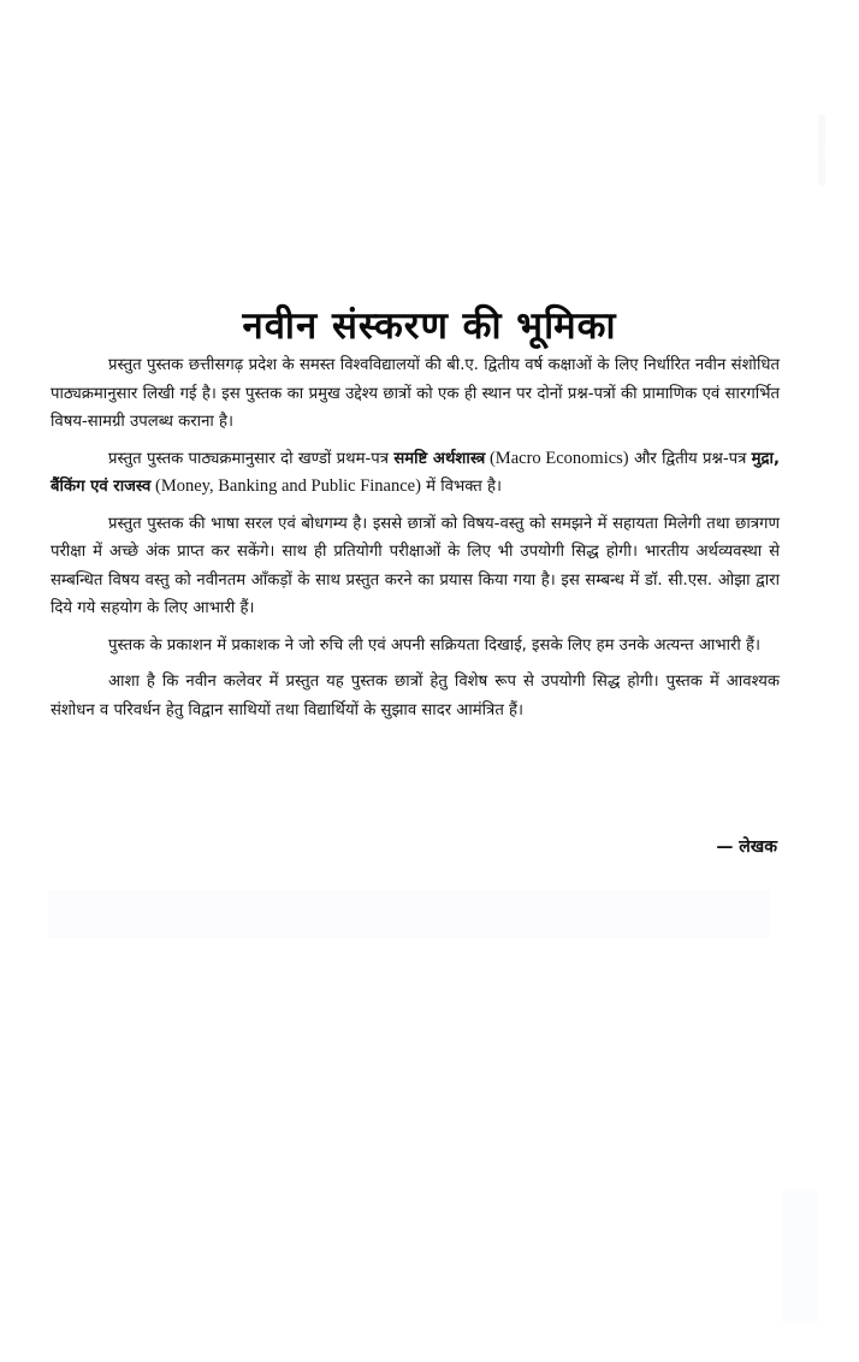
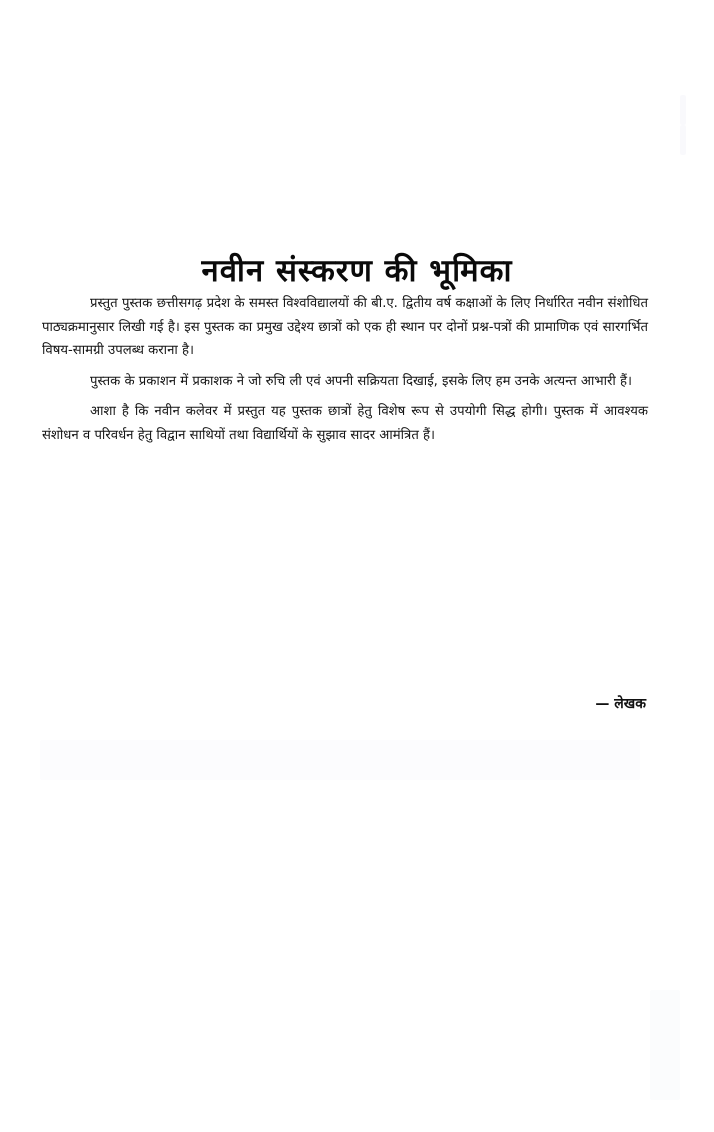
  नवीन संस्करण की भूमिका
  प्रस्तुत पुस्तक छत्तीसगढ़ प्रदेश के समस्त विश्वविद्यालयों की बी.ए. द्वितीय वर्ष कक्षाओं के लिए निर्धारित नवीन संशोधित पाठ्यक्रमानुसार लिखी गई है। इस पुस्तक का प्रमुख उद्देश्य छात्रों को एक ही स्थान पर दोनों प्रश्न-पत्रों की प्रामाणिक एवं सारगर्भित विषय-सामग्री उपलब्ध कराना है।
- प्रस्तुत पुस्तक पाठ्यक्रमानुसार दो खण्डों प्रथम-पत्र समष्टि अर्थशास्त्र (Macro Economics) और द्वितीय प्रश्न-पत्र मुद्रा, बैंकिंग एवं राजस्व (Money, Banking and Public Finance) में विभक्त है।
- प्रस्तुत पुस्तक की भाषा सरल एवं बोधगम्य है। इससे छात्रों को विषय-वस्तु को समझने में सहायता मिलेगी तथा छात्रगण परीक्षा में अच्छे अंक प्राप्त कर सकेंगे। साथ ही प्रतियोगी परीक्षाओं के लिए भी उपयोगी सिद्ध होगी। भारतीय अर्थव्यवस्था से सम्बन्धित विषय वस्तु को नवीनतम आँकड़ों के साथ प्रस्तुत करने का प्रयास किया गया है। इस सम्बन्ध में डॉ. सी.एस. ओझा द्वारा दिये गये सहयोग के लिए आभारी हैं।
  पुस्तक के प्रकाशन में प्रकाशक ने जो रुचि ली एवं अपनी सक्रियता दिखाई, इसके लिए हम उनके अत्यन्त आभारी हैं।
  आशा है कि नवीन कलेवर में प्रस्तुत यह पुस्तक छात्रों हेतु विशेष रूप से उपयोगी सिद्ध होगी। पुस्तक में आवश्यक संशोधन व परिवर्धन हेतु विद्वान साथियों तथा विद्यार्थियों के सुझाव सादर आमंत्रित हैं।
  — लेखक
